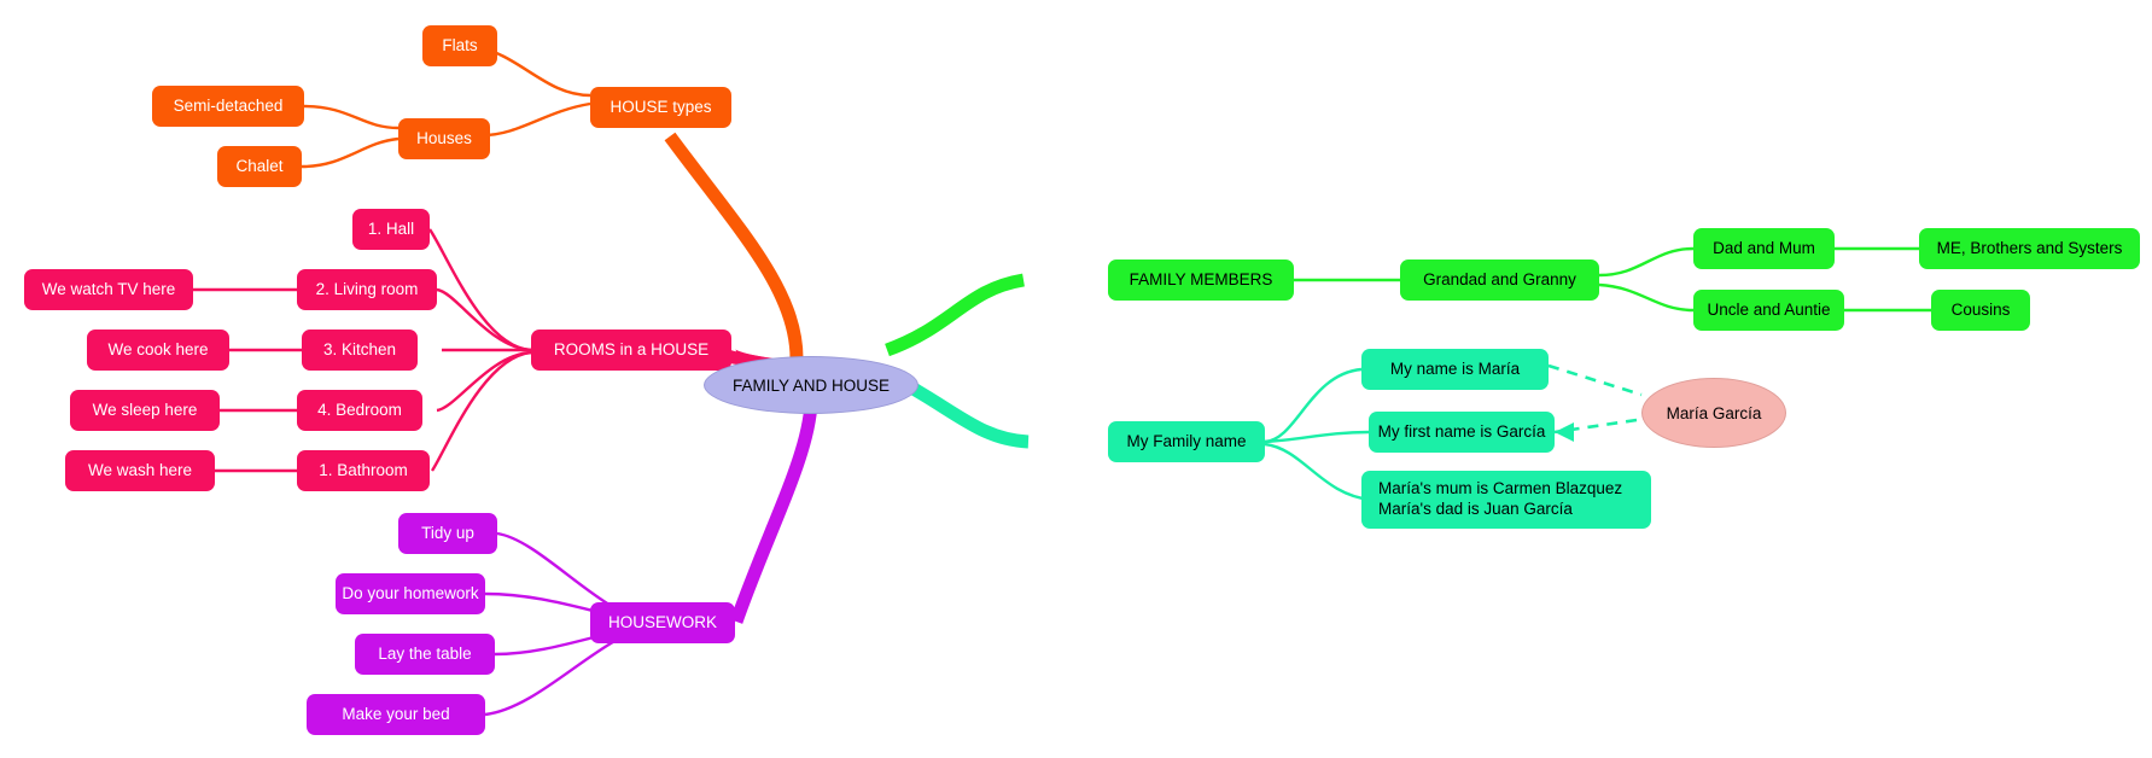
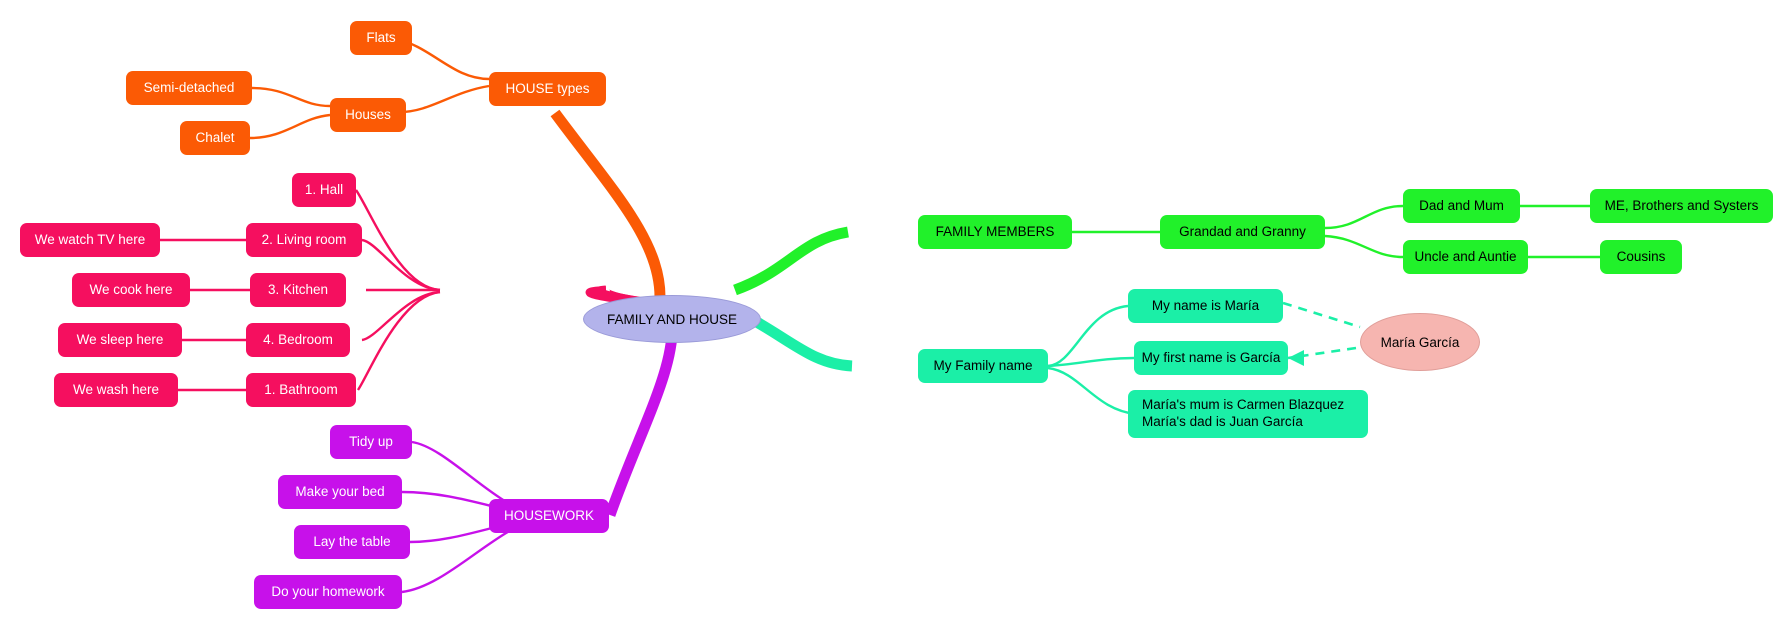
  FAMILY AND HOUSE
  HOUSE types
  Flats
  Houses
  Semi-detached
  Chalet
- ROOMS in a HOUSE
  1. Hall
  2. Living room
  We watch TV here
  3. Kitchen
  We cook here
  4. Bedroom
  We sleep here
  1. Bathroom
  We wash here
  HOUSEWORK
  Tidy up
- Do your homework
+ Make your bed
  Lay the table
- Make your bed
+ Do your homework
  FAMILY MEMBERS
  Grandad and Granny
  Dad and Mum
  Uncle and Auntie
  ME, Brothers and Systers
  Cousins
  My Family name
  My name is María
  My first name is García
  María's mum is Carmen Blazquez
  María's dad is Juan García
  María García
